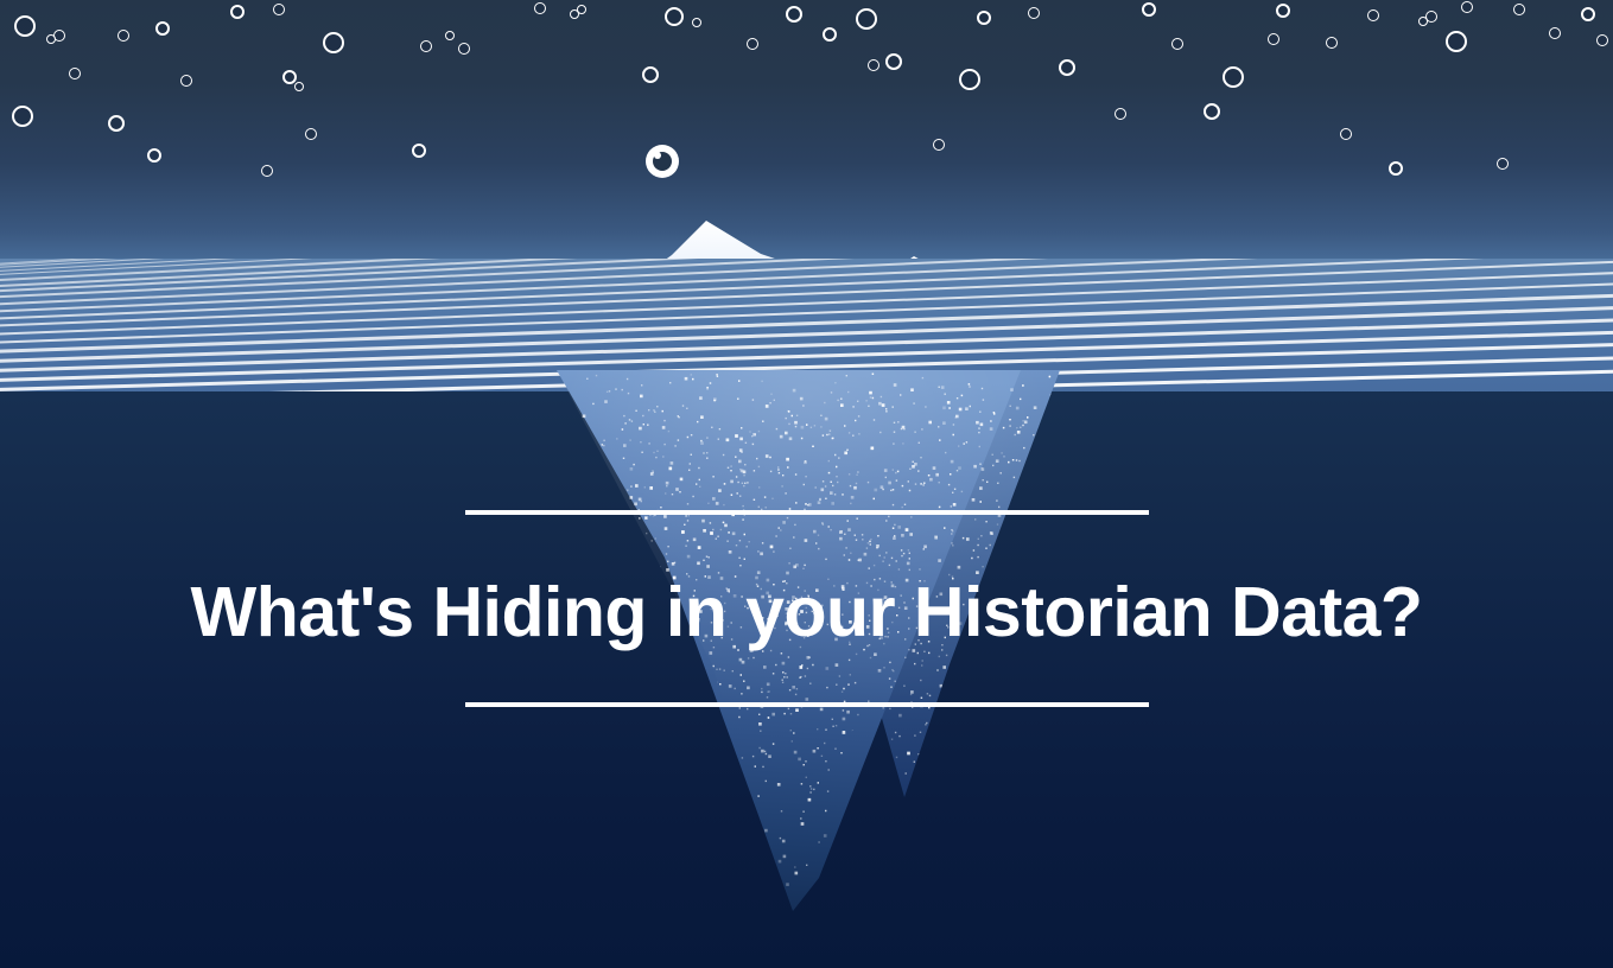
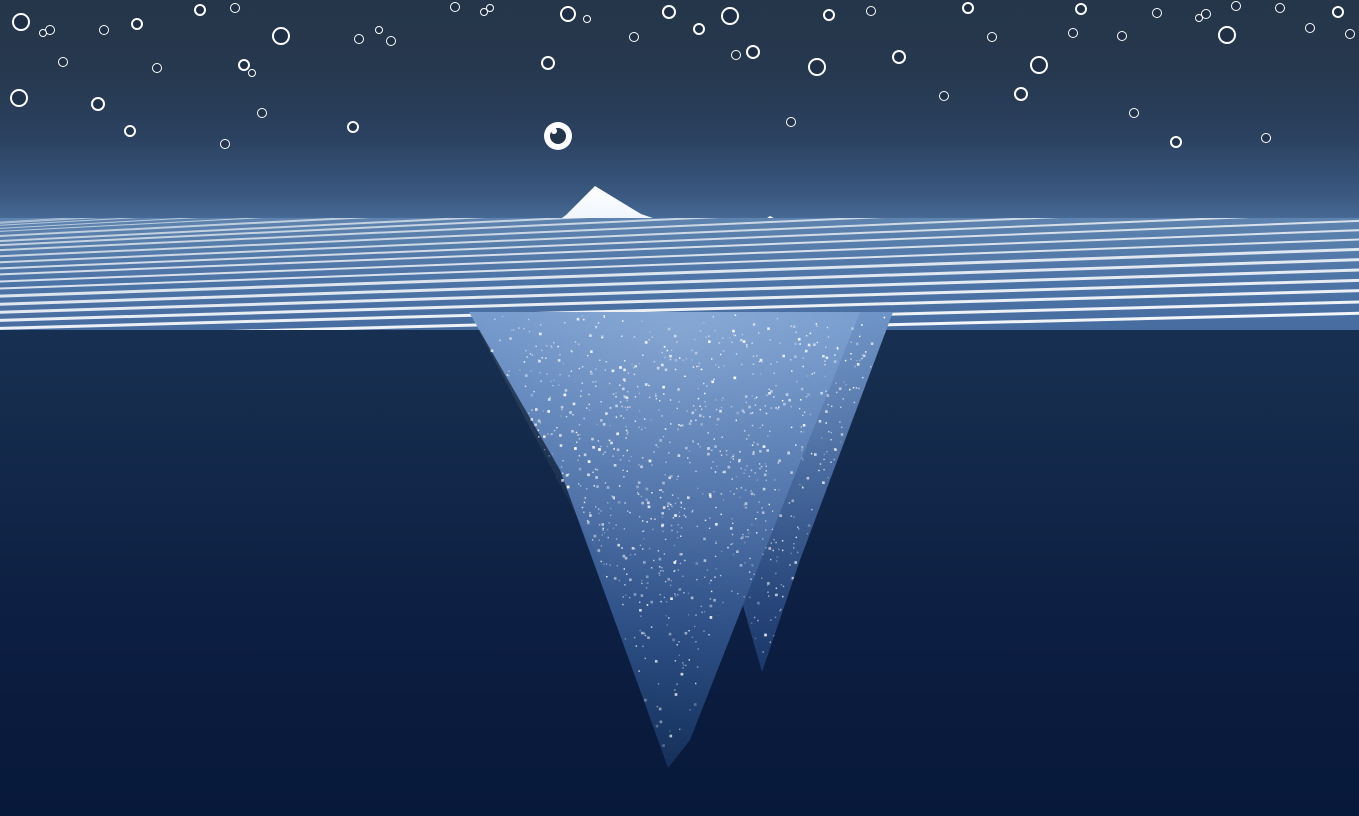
- What's Hiding in your Historian Data?
